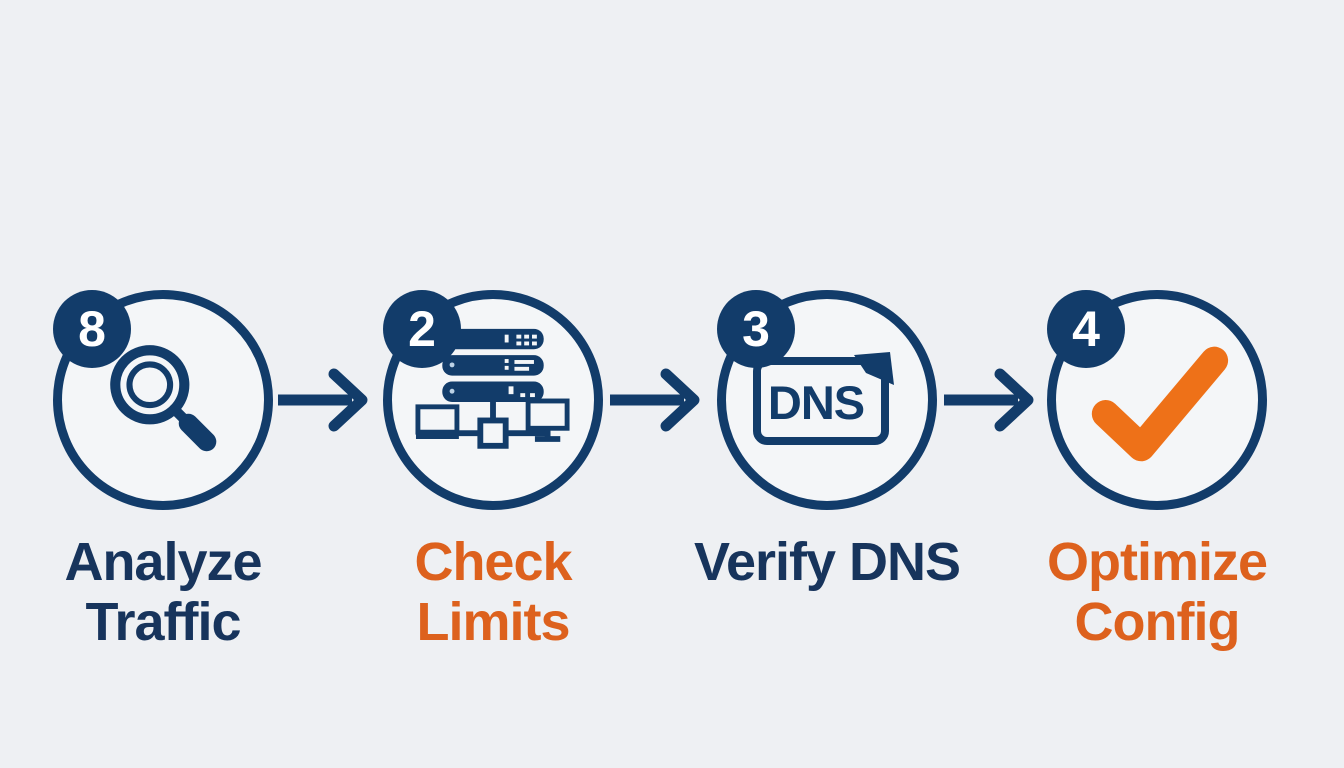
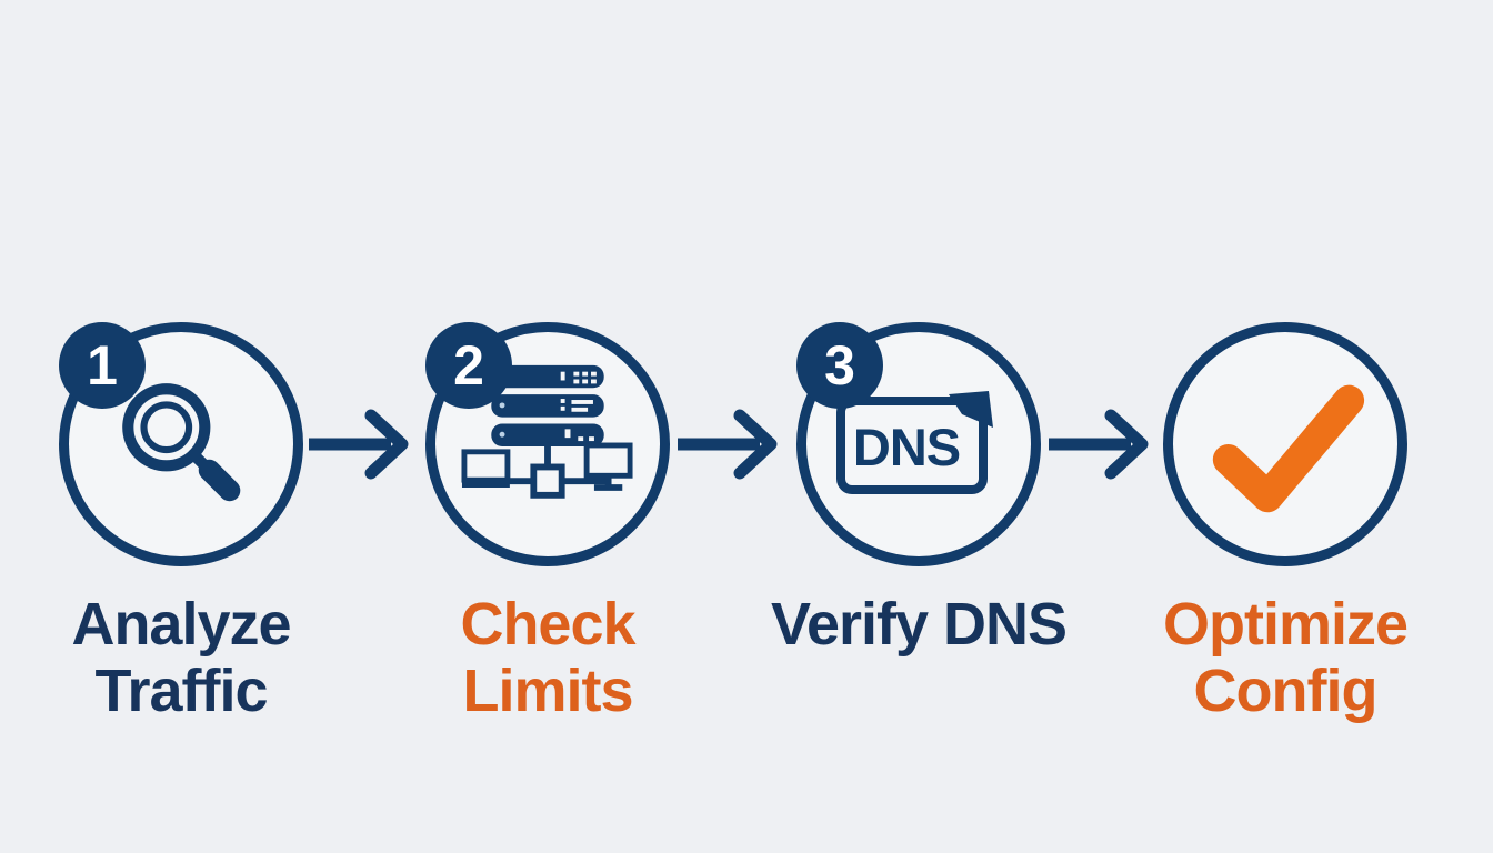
- 8
+ 1
  Analyze
  Traffic
  2
  Check
  Limits
  3
  DNS
  Verify DNS
- 4
  Optimize
  Config
